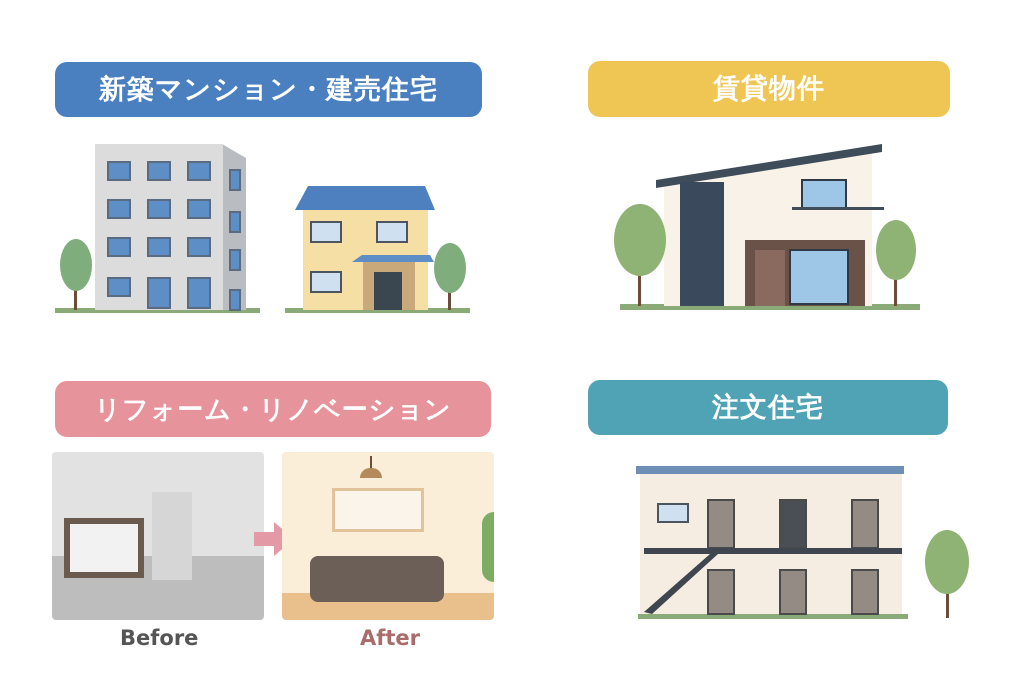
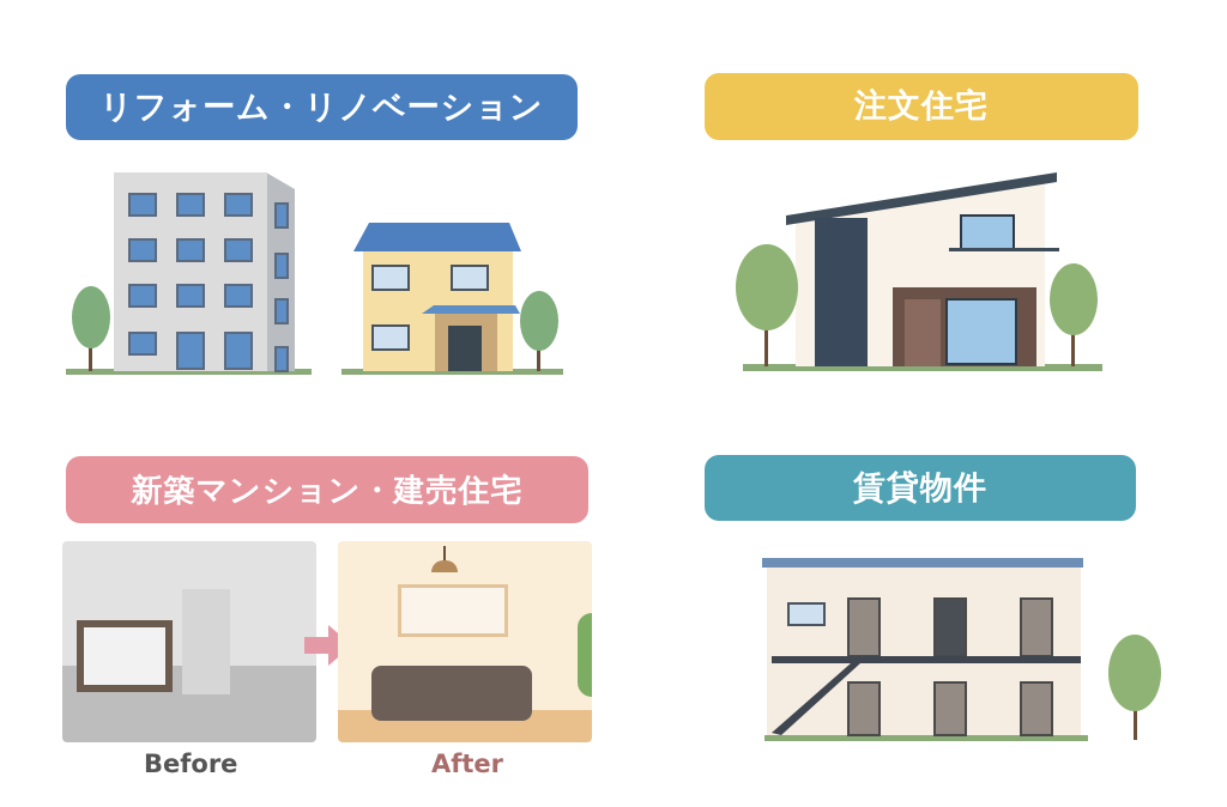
- 新築マンション・建売住宅
+ リフォーム・リノベーション
- 賃貸物件
+ 注文住宅
- リフォーム・リノベーション
+ 新築マンション・建売住宅
- 注文住宅
+ 賃貸物件
  Before
  After
